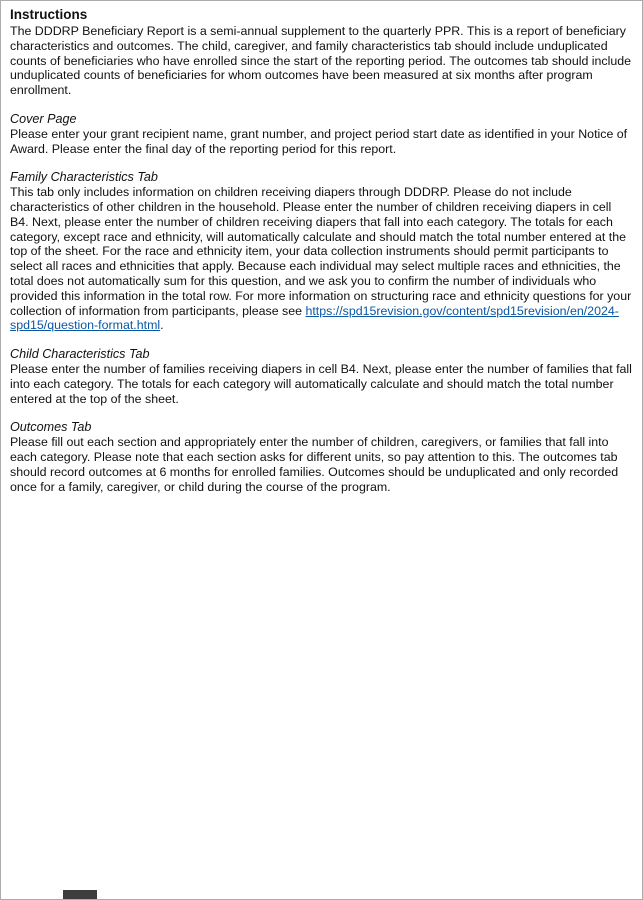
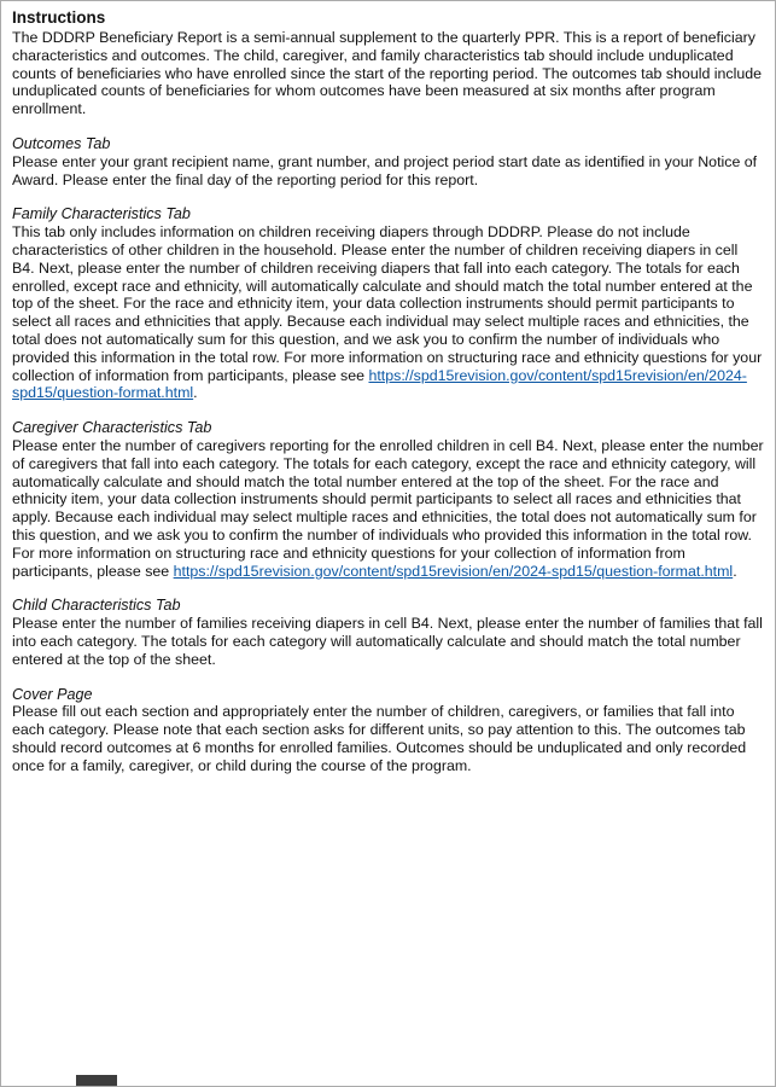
  Instructions
  The DDDRP Beneficiary Report is a semi-annual supplement to the quarterly PPR. This is a report of beneficiary characteristics and outcomes. The child, caregiver, and family characteristics tab should include unduplicated counts of beneficiaries who have enrolled since the start of the reporting period. The outcomes tab should include unduplicated counts of beneficiaries for whom outcomes have been measured at six months after program enrollment.
- Cover Page
+ Outcomes Tab
  Please enter your grant recipient name, grant number, and project period start date as identified in your Notice of Award. Please enter the final day of the reporting period for this report.
  Family Characteristics Tab
- This tab only includes information on children receiving diapers through DDDRP. Please do not include characteristics of other children in the household. Please enter the number of children receiving diapers in cell B4. Next, please enter the number of children receiving diapers that fall into each category. The totals for each category, except race and ethnicity, will automatically calculate and should match the total number entered at the top of the sheet. For the race and ethnicity item, your data collection instruments should permit participants to select all races and ethnicities that apply. Because each individual may select multiple races and ethnicities, the total does not automatically sum for this question, and we ask you to confirm the number of individuals who provided this information in the total row. For more information on structuring race and ethnicity questions for your collection of information from participants, please see https://spd15revision.gov/content/spd15revision/en/2024-spd15/question-format.html.
+ This tab only includes information on children receiving diapers through DDDRP. Please do not include characteristics of other children in the household. Please enter the number of children receiving diapers in cell B4. Next, please enter the number of children receiving diapers that fall into each category. The totals for each enrolled, except race and ethnicity, will automatically calculate and should match the total number entered at the top of the sheet. For the race and ethnicity item, your data collection instruments should permit participants to select all races and ethnicities that apply. Because each individual may select multiple races and ethnicities, the total does not automatically sum for this question, and we ask you to confirm the number of individuals who provided this information in the total row. For more information on structuring race and ethnicity questions for your collection of information from participants, please see https://spd15revision.gov/content/spd15revision/en/2024-spd15/question-format.html.
+ Caregiver Characteristics Tab
+ Please enter the number of caregivers reporting for the enrolled children in cell B4. Next, please enter the number of caregivers that fall into each category. The totals for each category, except the race and ethnicity category, will automatically calculate and should match the total number entered at the top of the sheet. For the race and ethnicity item, your data collection instruments should permit participants to select all races and ethnicities that apply. Because each individual may select multiple races and ethnicities, the total does not automatically sum for this question, and we ask you to confirm the number of individuals who provided this information in the total row. For more information on structuring race and ethnicity questions for your collection of information from participants, please see https://spd15revision.gov/content/spd15revision/en/2024-spd15/question-format.html.
  Child Characteristics Tab
  Please enter the number of families receiving diapers in cell B4. Next, please enter the number of families that fall into each category. The totals for each category will automatically calculate and should match the total number entered at the top of the sheet.
- Outcomes Tab
+ Cover Page
  Please fill out each section and appropriately enter the number of children, caregivers, or families that fall into each category. Please note that each section asks for different units, so pay attention to this. The outcomes tab should record outcomes at 6 months for enrolled families. Outcomes should be unduplicated and only recorded once for a family, caregiver, or child during the course of the program.
